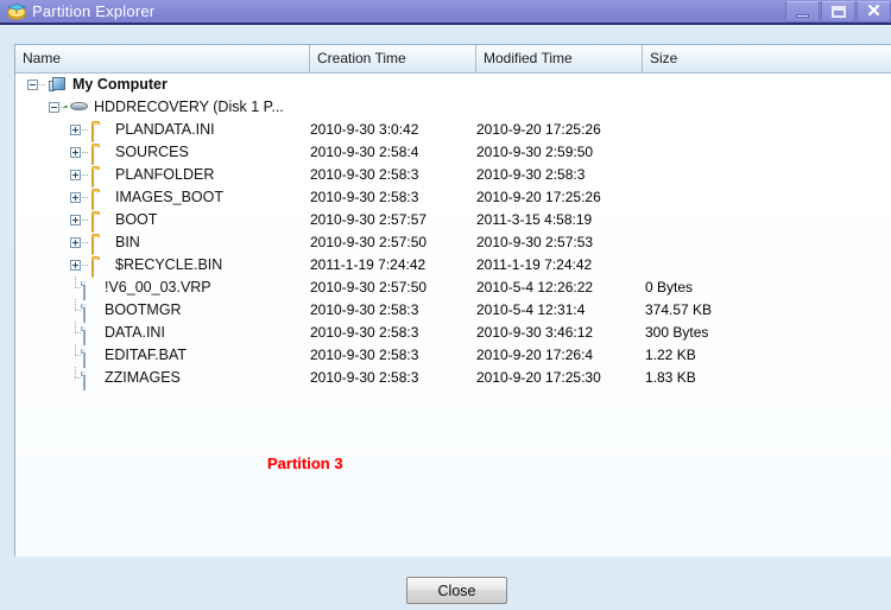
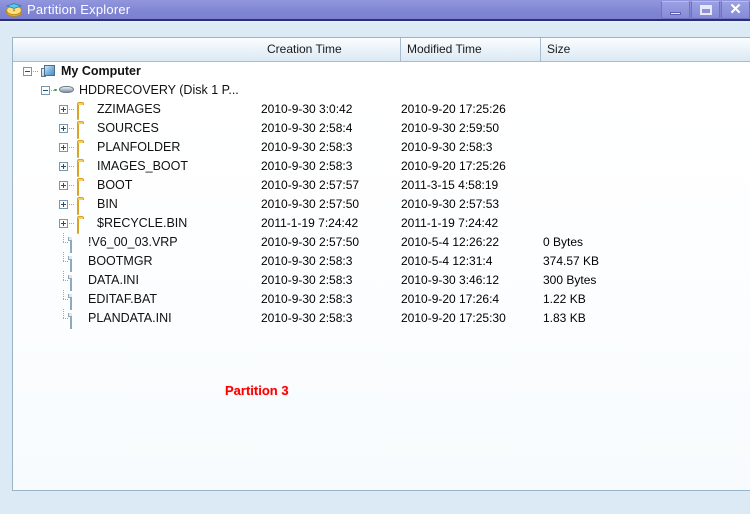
  Partition Explorer
  ✕
- Name
  Creation Time
  Modified Time
  Size
  My Computer
  HDDRECOVERY (Disk 1 P...
- PLANDATA.INI
+ ZZIMAGES
  2010-9-30 3:0:42
  2010-9-20 17:25:26
  SOURCES
  2010-9-30 2:58:4
  2010-9-30 2:59:50
  PLANFOLDER
  2010-9-30 2:58:3
  2010-9-30 2:58:3
  IMAGES_BOOT
  2010-9-30 2:58:3
  2010-9-20 17:25:26
  BOOT
  2010-9-30 2:57:57
  2011-3-15 4:58:19
  BIN
  2010-9-30 2:57:50
  2010-9-30 2:57:53
  $RECYCLE.BIN
  2011-1-19 7:24:42
  2011-1-19 7:24:42
  !V6_00_03.VRP
  2010-9-30 2:57:50
  2010-5-4 12:26:22
  0 Bytes
  BOOTMGR
  2010-9-30 2:58:3
  2010-5-4 12:31:4
  374.57 KB
  DATA.INI
  2010-9-30 2:58:3
  2010-9-30 3:46:12
  300 Bytes
  EDITAF.BAT
  2010-9-30 2:58:3
  2010-9-20 17:26:4
  1.22 KB
- ZZIMAGES
+ PLANDATA.INI
  2010-9-30 2:58:3
  2010-9-20 17:25:30
  1.83 KB
  Partition 3
- Close
